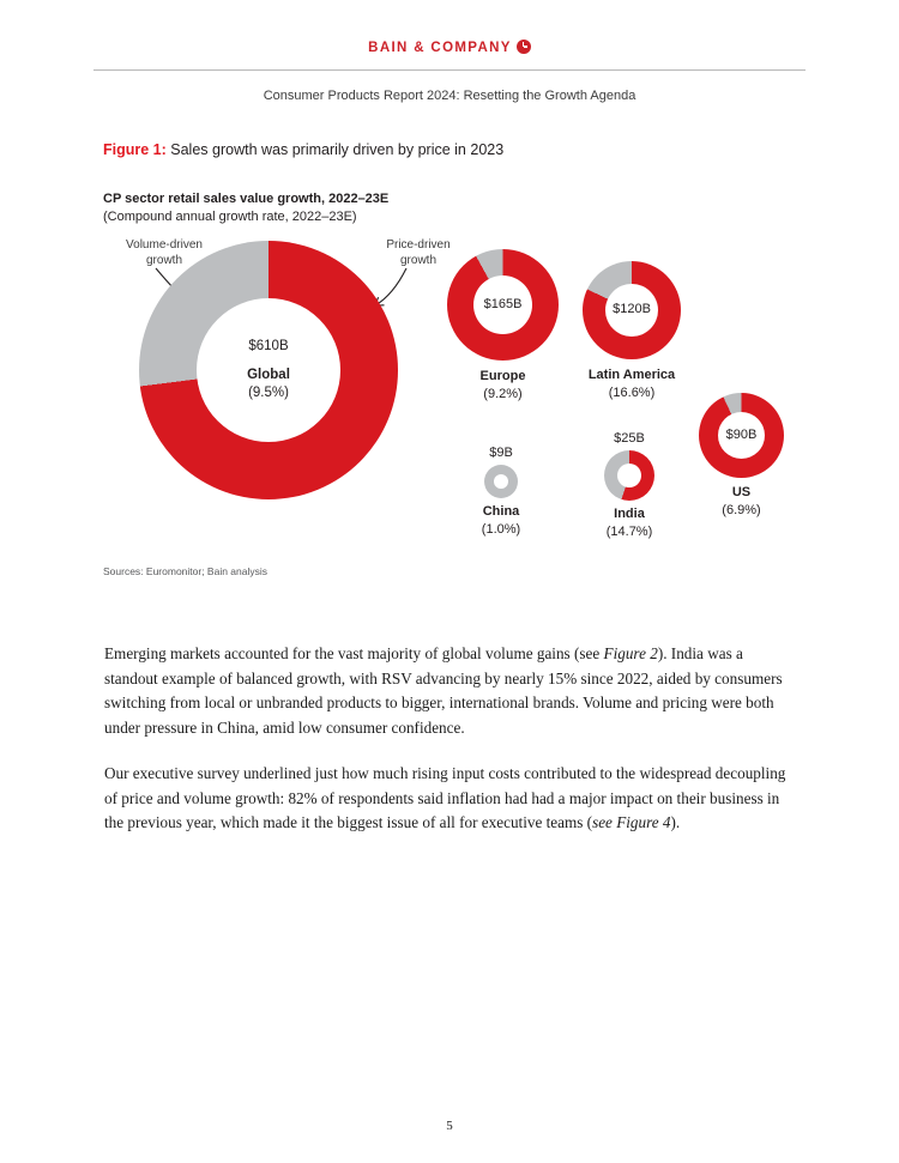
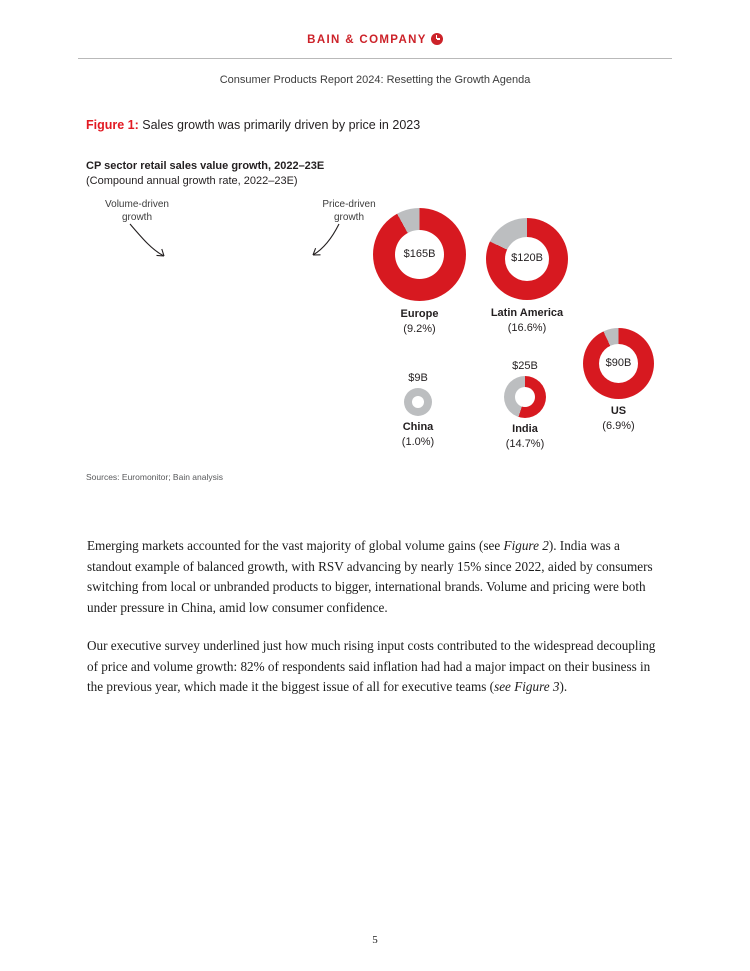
  BAIN & COMPANY
  Consumer Products Report 2024: Resetting the Growth Agenda
  Figure 1: Sales growth was primarily driven by price in 2023
  CP sector retail sales value growth, 2022–23E
  (Compound annual growth rate, 2022–23E)
  Volume-driven
  growth
  Price-driven
  growth
- $610B
- Global
- (9.5%)
  $165B
  Europe
  (9.2%)
  $120B
  Latin America
  (16.6%)
  $90B
  US
  (6.9%)
  $25B
  India
  (14.7%)
  $9B
  China
  (1.0%)
  Sources: Euromonitor; Bain analysis
  Emerging markets accounted for the vast majority of global volume gains (see Figure 2). India was a standout example of balanced growth, with RSV advancing by nearly 15% since 2022, aided by consumers switching from local or unbranded products to bigger, international brands. Volume and pricing were both under pressure in China, amid low consumer confidence.
- Our executive survey underlined just how much rising input costs contributed to the widespread decoupling of price and volume growth: 82% of respondents said inflation had had a major impact on their business in the previous year, which made it the biggest issue of all for executive teams (see Figure 4).
+ Our executive survey underlined just how much rising input costs contributed to the widespread decoupling of price and volume growth: 82% of respondents said inflation had had a major impact on their business in the previous year, which made it the biggest issue of all for executive teams (see Figure 3).
  5
